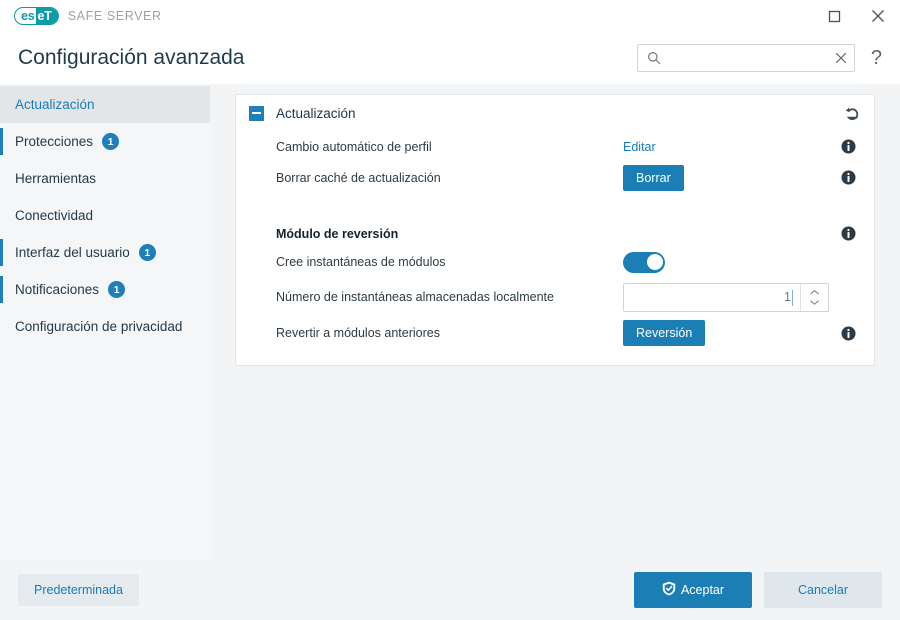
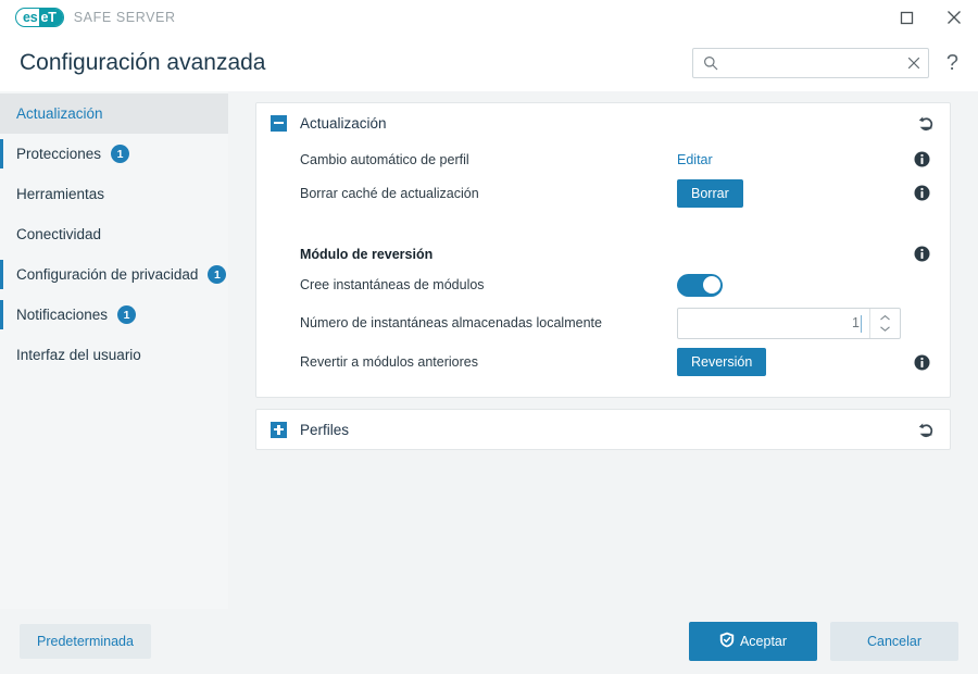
  es
  eT
  SAFE SERVER
  Configuración avanzada
  ?
  Actualización
  Protecciones
  1
  Herramientas
  Conectividad
- Interfaz del usuario
+ Configuración de privacidad
  1
  Notificaciones
  1
- Configuración de privacidad
+ Interfaz del usuario
  Actualización
  Cambio automático de perfil
  Editar
  Borrar caché de actualización
  Borrar
  Módulo de reversión
  Cree instantáneas de módulos
  Número de instantáneas almacenadas localmente
  1
  Revertir a módulos anteriores
  Reversión
+ Perfiles
  Predeterminada
  Aceptar
  Cancelar
